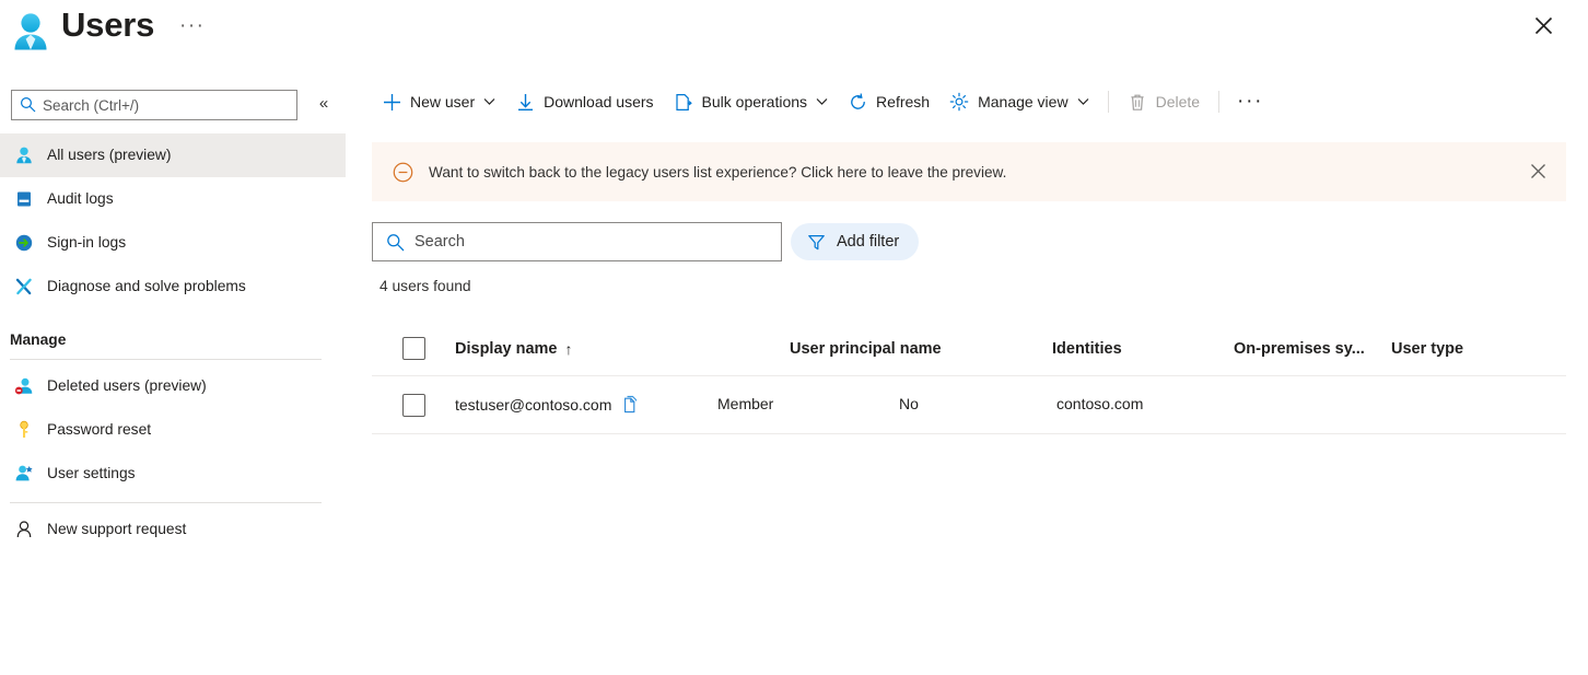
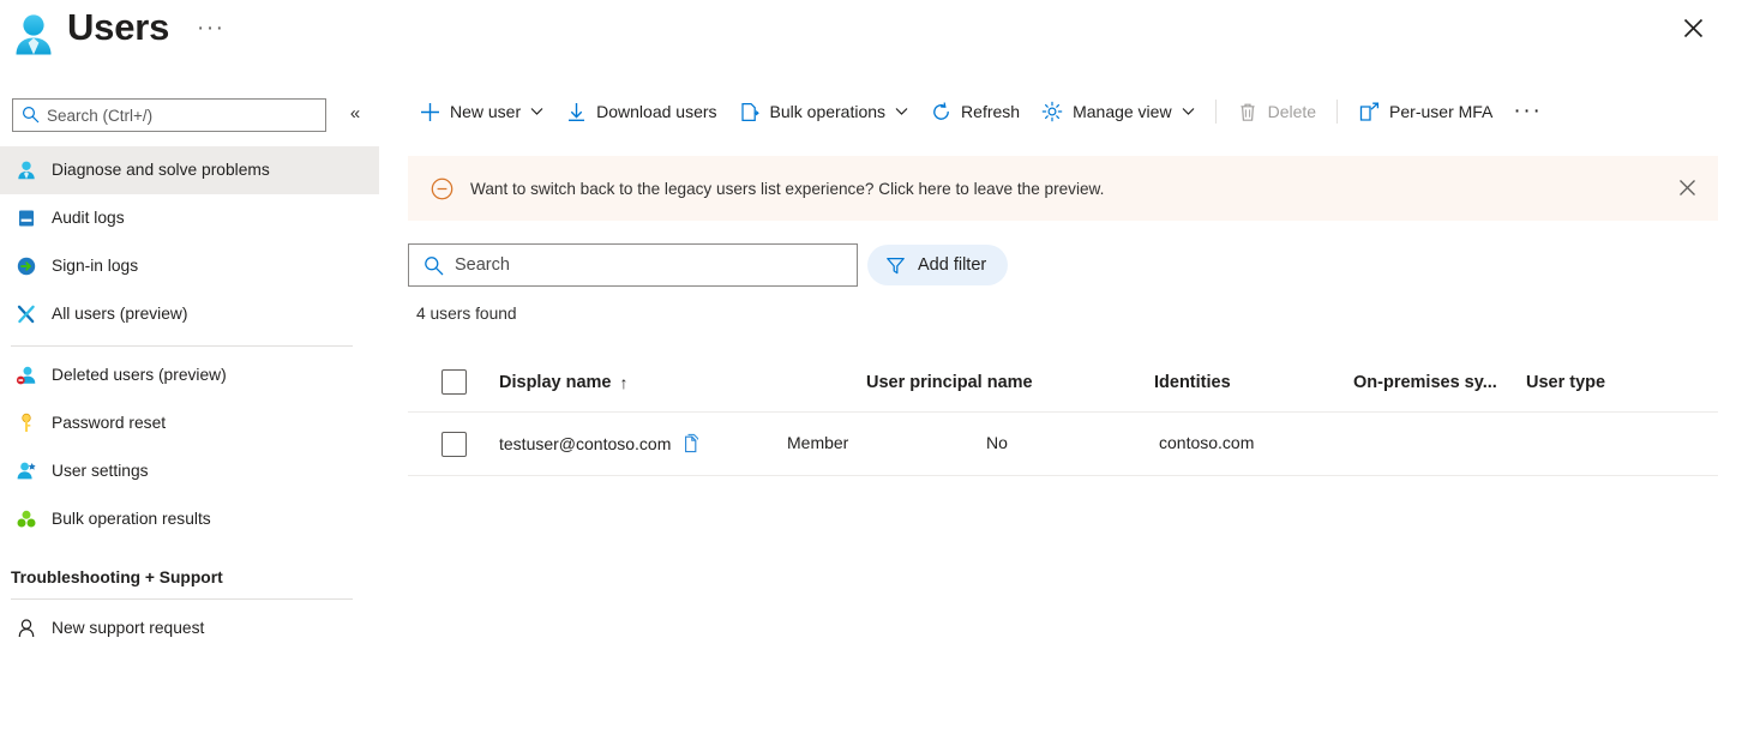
  Users
  ···
  Search (Ctrl+/)
  «
- All users (preview)
+ Diagnose and solve problems
  Audit logs
  Sign-in logs
- Diagnose and solve problems
+ All users (preview)
- Manage
  Deleted users (preview)
  Password reset
  User settings
+ Bulk operation results
+ Troubleshooting + Support
  New support request
  New user
  Download users
  Bulk operations
  Refresh
  Manage view
  Delete
+ Per-user MFA
  ···
  Want to switch back to the legacy users list experience? Click here to leave the preview.
  Search
  Add filter
  4 users found
  Display name
  ↑
  User principal name
  Identities
  On-premises sy...
  User type
  testuser@contoso.com
  Member
  No
  contoso.com
